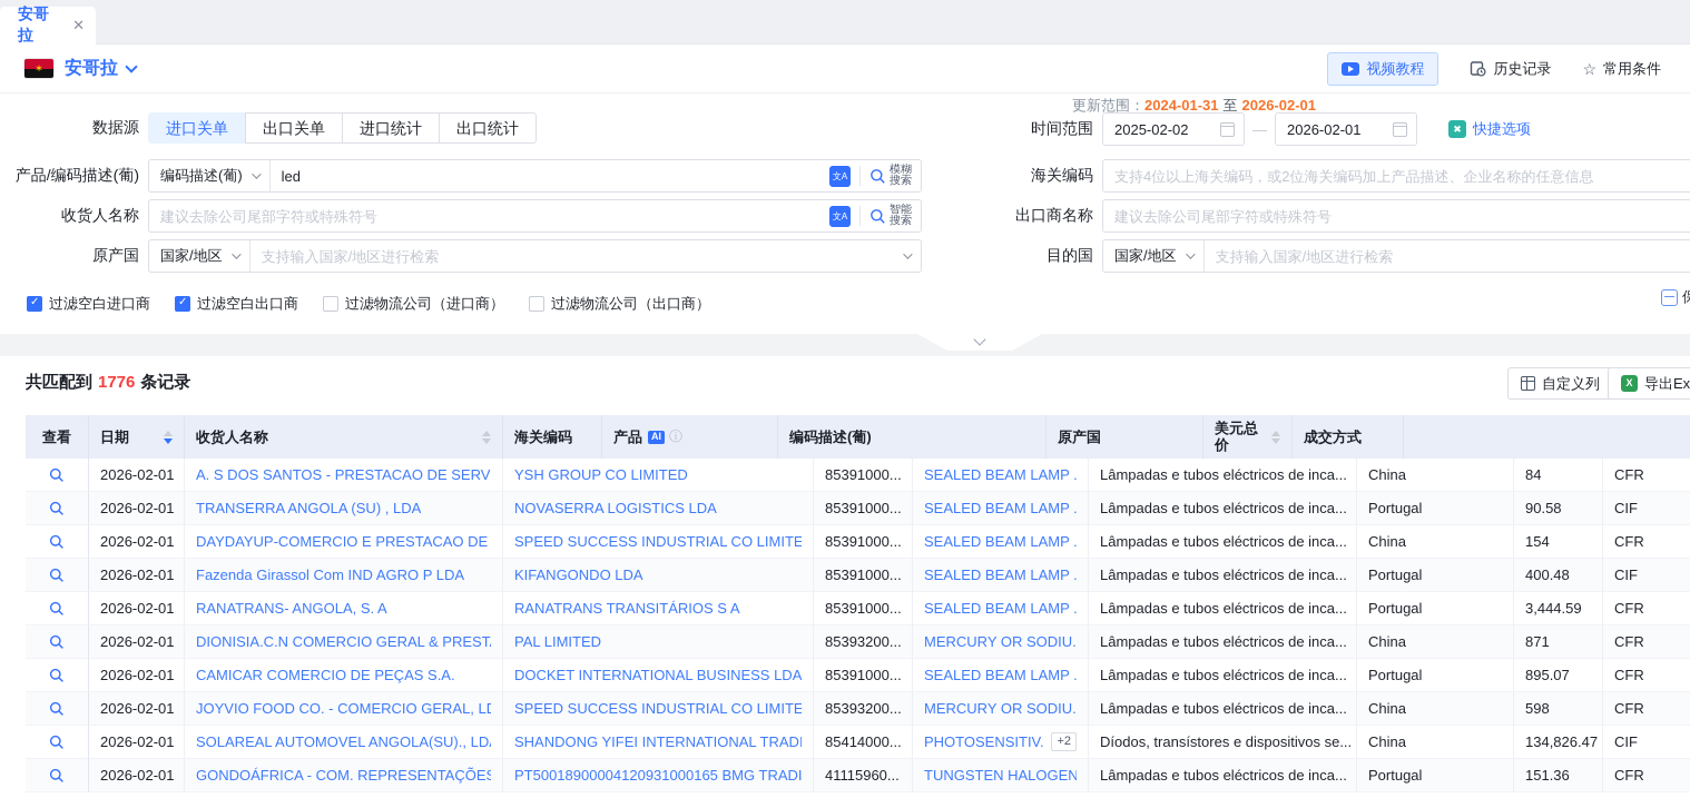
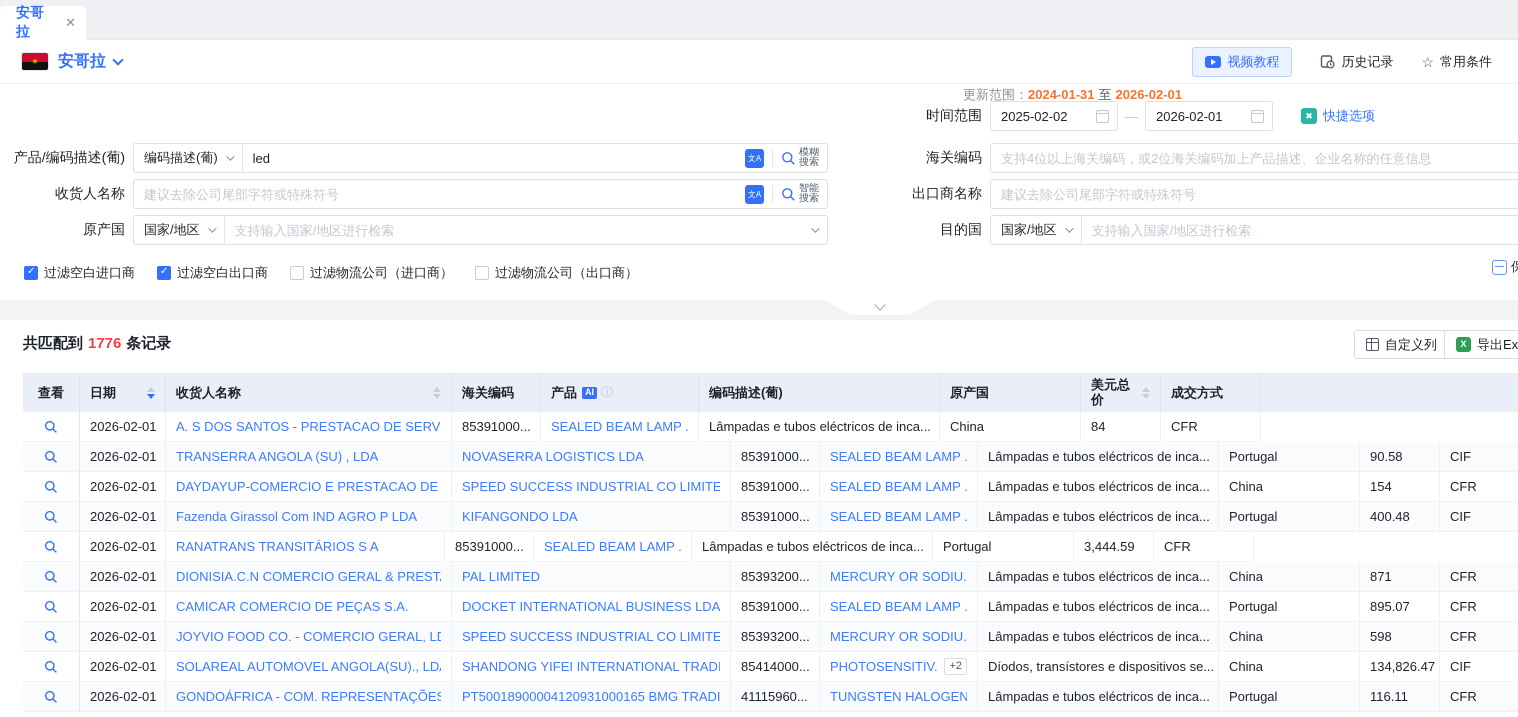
  安哥拉
  ✕
  ✶
  安哥拉
  视频教程
  历史记录
  ☆
  常用条件
- 数据源
- 进口关单
- 出口关单
- 进口统计
- 出口统计
  更新范围：2024-01-31 至 2026-02-01
  时间范围
  2025-02-02
  —
  2026-02-01
  ✖
  快捷选项
  产品/编码描述(葡)
  编码描述(葡)
  led
  文A
  模糊
  搜索
  海关编码
  支持4位以上海关编码，或2位海关编码加上产品描述、企业名称的任意信息
  收货人名称
  建议去除公司尾部字符或特殊符号
  文A
  智能
  搜索
  出口商名称
  建议去除公司尾部字符或特殊符号
  原产国
  国家/地区
  支持输入国家/地区进行检索
  目的国
  国家/地区
  支持输入国家/地区进行检索
  过滤空白进口商
  过滤空白出口商
  过滤物流公司（进口商）
  过滤物流公司（出口商）
  共匹配到 1776 条记录
  自定义列
  X
  导出Ex
  查看
  日期
  收货人名称
  海关编码
  产品
  AI
  ⓘ
  编码描述(葡)
  原产国
  美元总价
  成交方式
  2026-02-01
  A. S DOS SANTOS - PRESTACAO DE SERV
- YSH GROUP CO LIMITED
  85391000...
  SEALED BEAM LAMP .
  Lâmpadas e tubos eléctricos de inca...
  China
  84
  CFR
  2026-02-01
  TRANSERRA ANGOLA (SU) , LDA
  NOVASERRA LOGISTICS LDA
  85391000...
  SEALED BEAM LAMP .
  Lâmpadas e tubos eléctricos de inca...
  Portugal
  90.58
  CIF
  2026-02-01
  DAYDAYUP-COMERCIO E PRESTACAO DE
  SPEED SUCCESS INDUSTRIAL CO LIMITE
  85391000...
  SEALED BEAM LAMP .
  Lâmpadas e tubos eléctricos de inca...
  China
  154
  CFR
  2026-02-01
  Fazenda Girassol Com IND AGRO P LDA
  KIFANGONDO LDA
  85391000...
  SEALED BEAM LAMP .
  Lâmpadas e tubos eléctricos de inca...
  Portugal
  400.48
  CIF
  2026-02-01
- RANATRANS- ANGOLA, S. A
  RANATRANS TRANSITÁRIOS S A
  85391000...
  SEALED BEAM LAMP .
  Lâmpadas e tubos eléctricos de inca...
  Portugal
  3,444.59
  CFR
  2026-02-01
  DIONISIA.C.N COMERCIO GERAL & PREST
  PAL LIMITED
  85393200...
  MERCURY OR SODIU.
  Lâmpadas e tubos eléctricos de inca...
  China
  871
  CFR
  2026-02-01
  CAMICAR COMERCIO DE PEÇAS S.A.
  DOCKET INTERNATIONAL BUSINESS LDA
  85391000...
  SEALED BEAM LAMP .
  Lâmpadas e tubos eléctricos de inca...
  Portugal
  895.07
  CFR
  2026-02-01
  JOYVIO FOOD CO. - COMERCIO GERAL, L
  SPEED SUCCESS INDUSTRIAL CO LIMITE
  85393200...
  MERCURY OR SODIU.
  Lâmpadas e tubos eléctricos de inca...
  China
  598
  CFR
  2026-02-01
  SOLAREAL AUTOMOVEL ANGOLA(SU)., LD
  SHANDONG YIFEI INTERNATIONAL TRADI
  85414000...
  PHOTOSENSITIV.
  +2
  Díodos, transístores e dispositivos se...
  China
  134,826.47
  CIF
  2026-02-01
  GONDOÁFRICA - COM. REPRESENTAÇÕES
  PT50018900004120931000165 BMG TRADI
  41115960...
  TUNGSTEN HALOGEN
  Lâmpadas e tubos eléctricos de inca...
  Portugal
- 151.36
+ 116.11
  CFR
